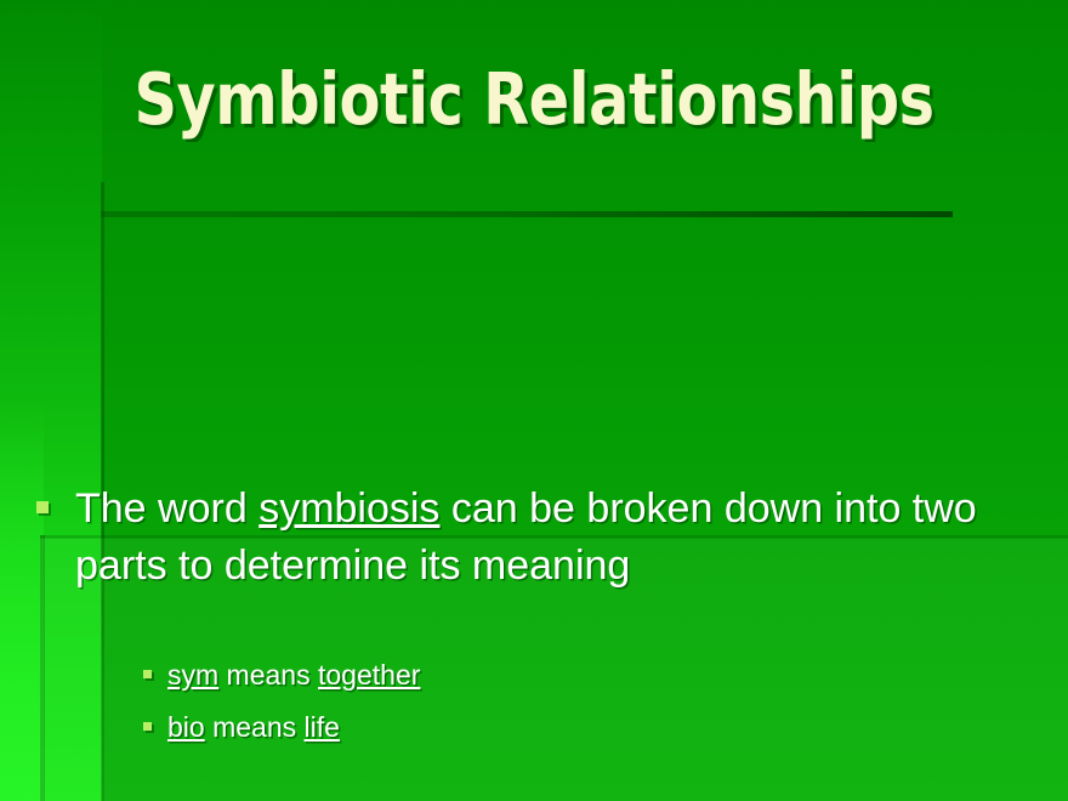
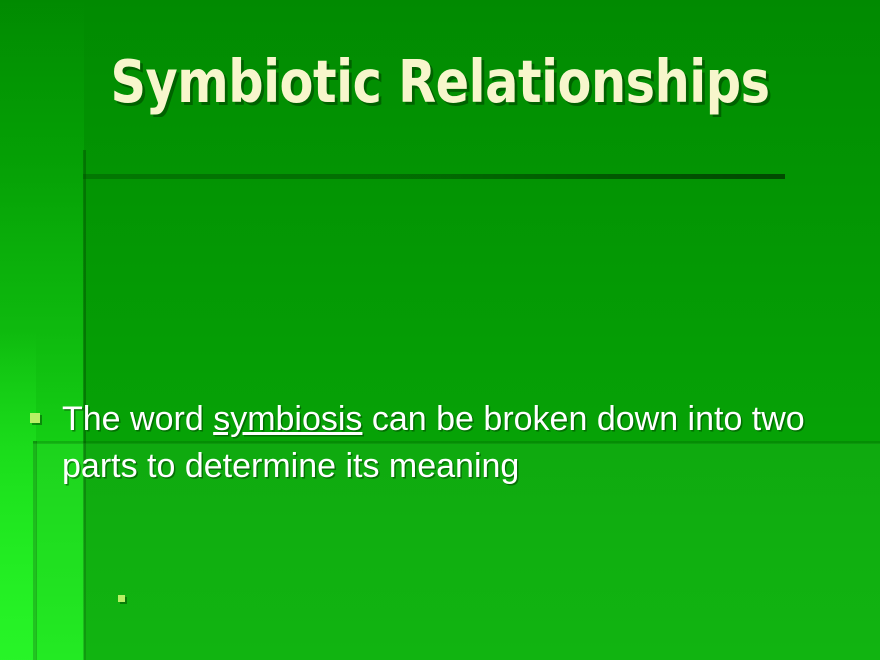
  Symbiotic Relationships
  The word symbiosis can be broken down into two parts to determine its meaning
- sym means together
- bio means life
